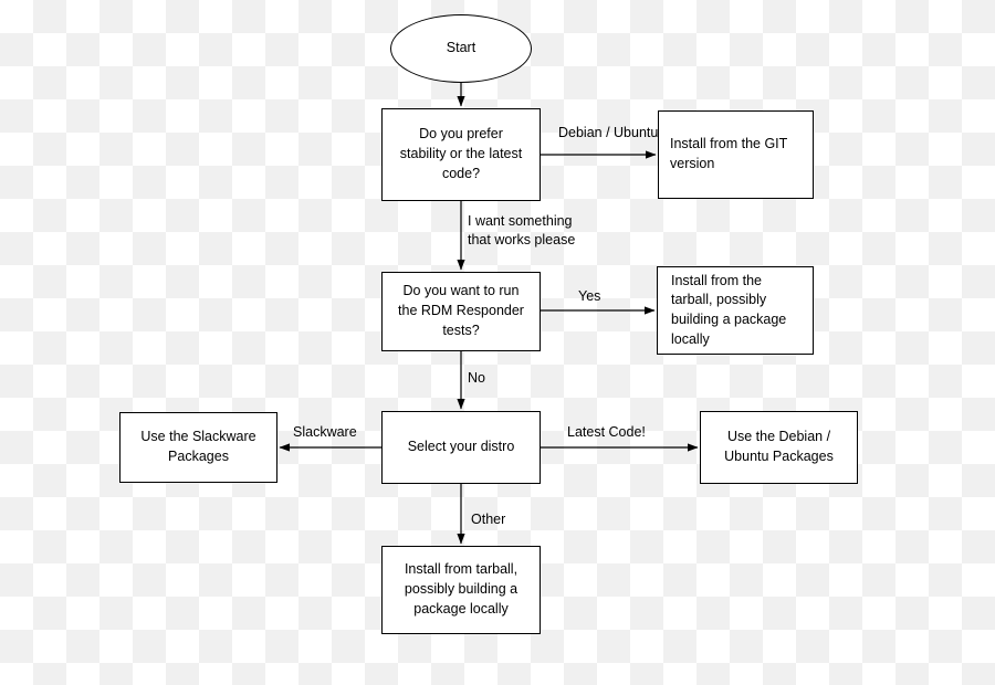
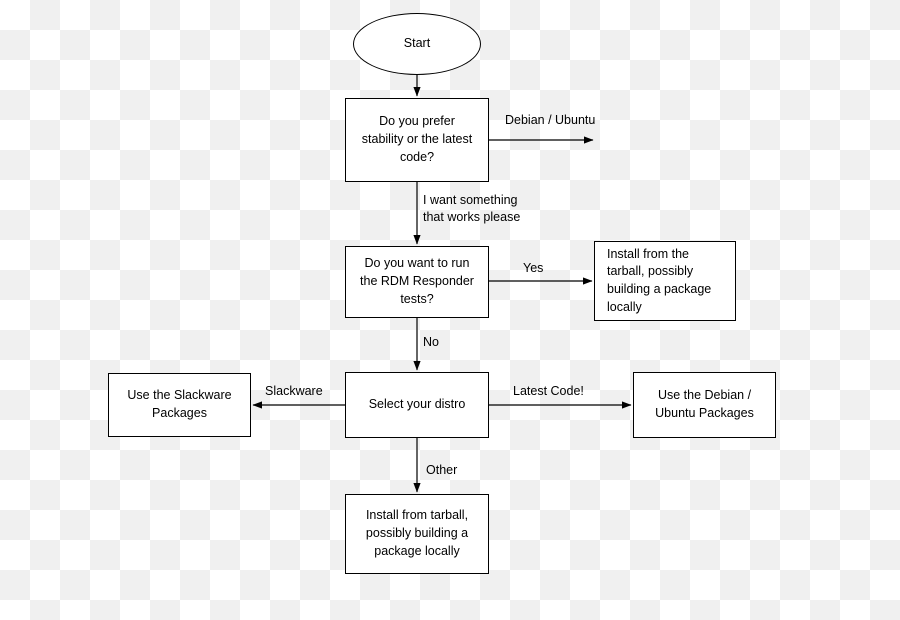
  Start
  Do you prefer
  stability or the latest
  code?
- Install from the GIT
- version
  Do you want to run
  the RDM Responder
  tests?
  Install from the
  tarball, possibly
  building a package
  locally
  Select your distro
  Use the Slackware
  Packages
  Use the Debian /
  Ubuntu Packages
  Install from tarball,
  possibly building a
  package locally
  Debian / Ubuntu
  I want something
  that works please
  Yes
  No
  Slackware
  Latest Code!
  Other
